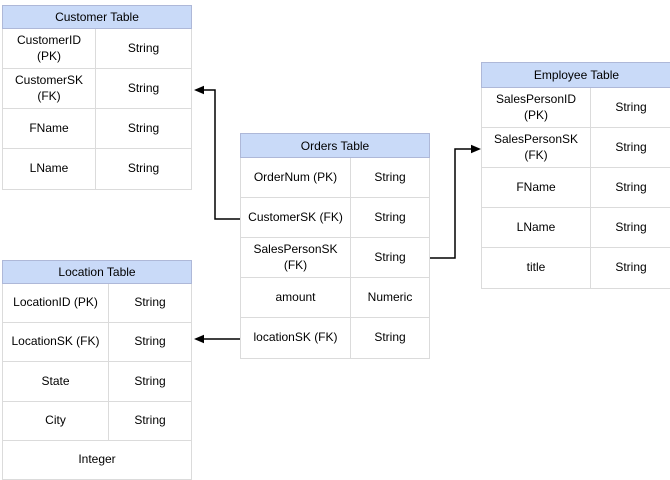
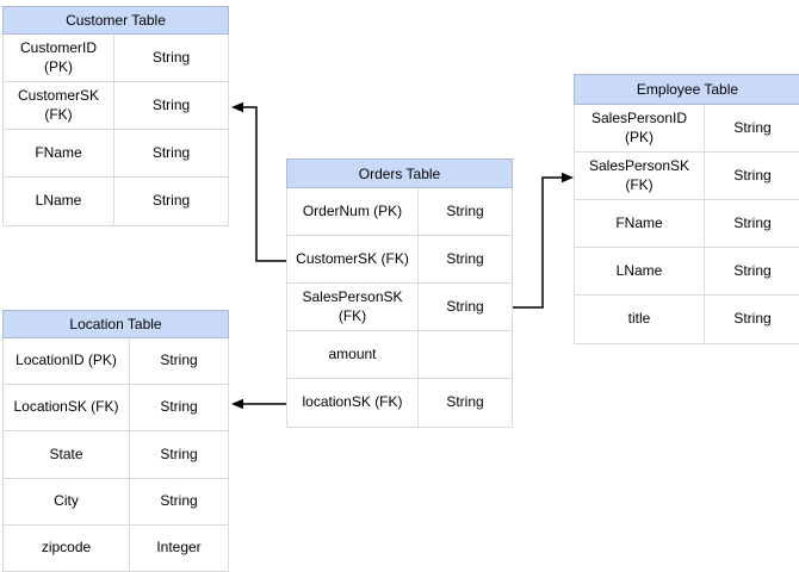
  Customer Table
  CustomerID (PK)
  String
  CustomerSK
  (FK)
  String
  FName
  String
  LName
  String
  Orders Table
  OrderNum (PK)
  String
  CustomerSK (FK)
  String
  SalesPersonSK
  (FK)
  String
  amount
- Numeric
  locationSK (FK)
  String
  Employee Table
  SalesPersonID (PK)
  String
  SalesPersonSK
  (FK)
  String
  FName
  String
  LName
  String
  title
  String
  Location Table
  LocationID (PK)
  String
  LocationSK (FK)
  String
  State
  String
  City
  String
+ zipcode
  Integer
